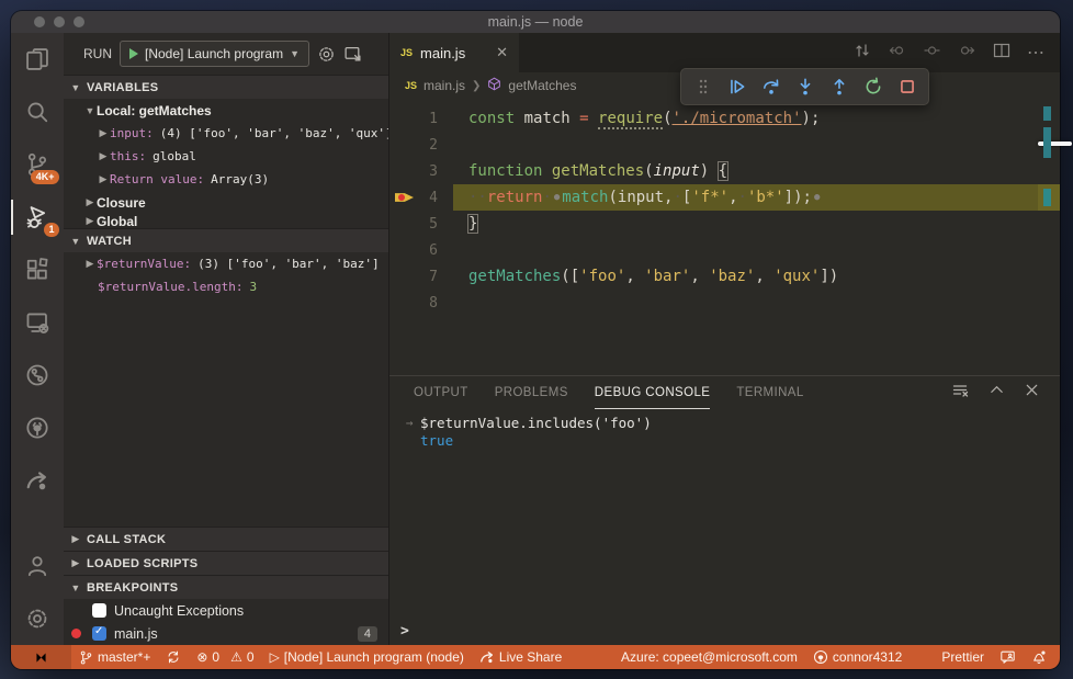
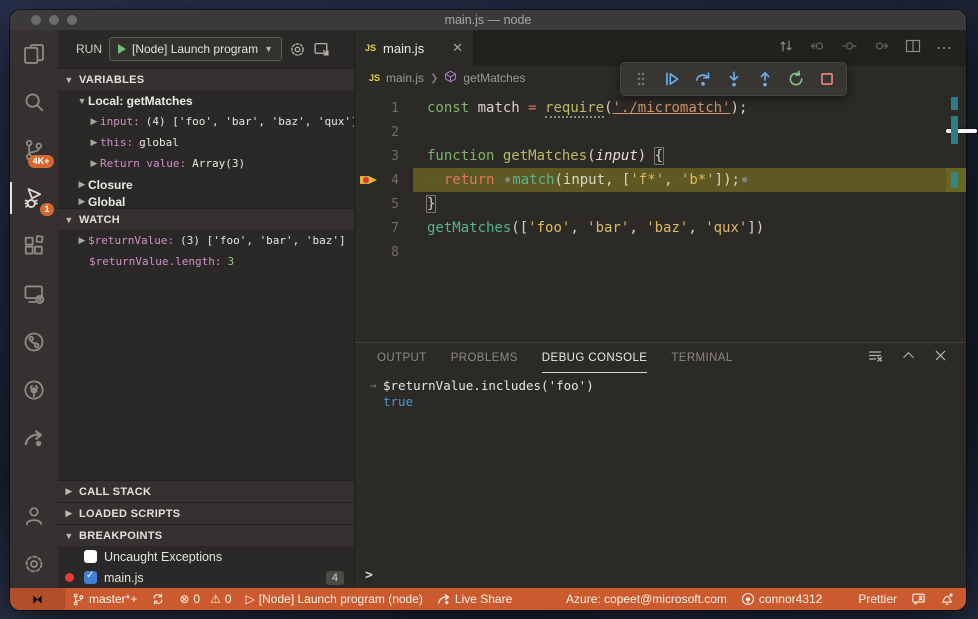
  main.js — node
  4K+
  1
  RUN
  [Node] Launch program
  ▼
  ▼
  VARIABLES
  ▼
  Local: getMatches
  ▶
  input:
  (4) ['foo', 'bar', 'baz', 'qux'
  ▶
  this:
  global
  ▶
  Return value:
  Array(3)
  ▶
  Closure
  ▶
  Global
  ▼
  WATCH
  ▶
  $returnValue:
  (3) ['foo', 'bar', 'baz']
  $returnValue.length:
  3
  ▶
  CALL STACK
  ▶
  LOADED SCRIPTS
  ▼
  BREAKPOINTS
  Uncaught Exceptions
  main.js
  4
  JS
  main.js
  ✕
  ⋯
  JS
  main.js
  ❯
  getMatches
  1
  const match = require('./micromatch');
  2
  3
  function getMatches(input) {
  4
  ··return· ● match(input,·['f*',·'b*']); ●
  5
  }
- 6
  7
  getMatches(['foo', 'bar', 'baz', 'qux'])
  8
  OUTPUT
  PROBLEMS
  DEBUG CONSOLE
  TERMINAL
  →
  $returnValue.includes('foo')
  true
  >
  master*+
  ⊗
  0
  ⚠
  0
  ▷
  [Node] Launch program (node)
  Live Share
  Azure: copeet@microsoft.com
  connor4312
  Prettier
